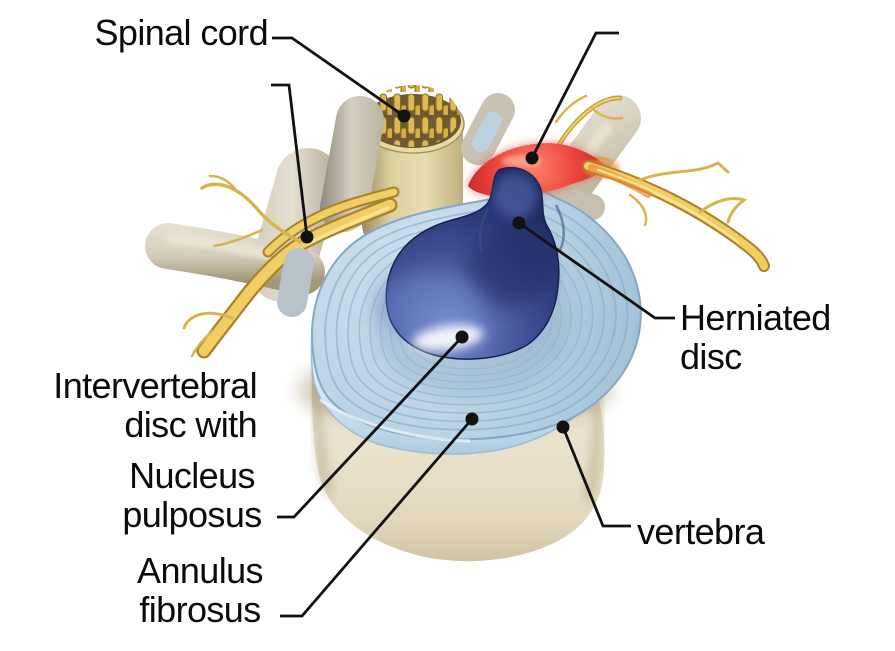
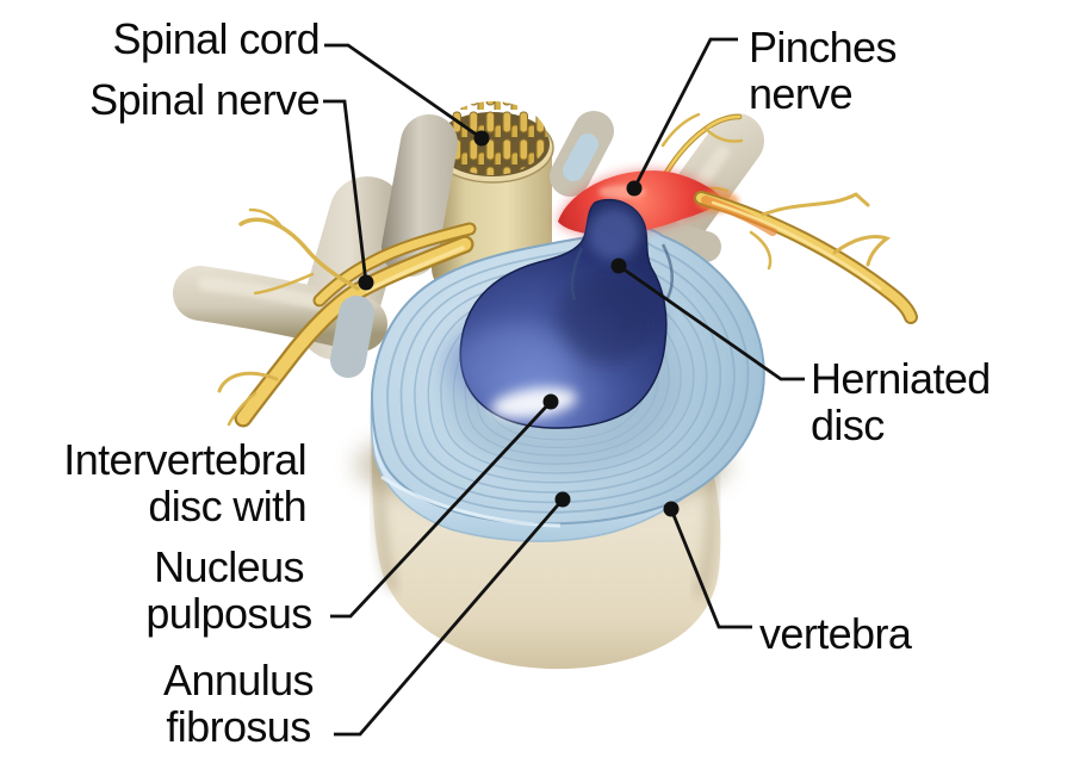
  Spinal cord
+ Spinal nerve
+ Pinches
+ nerve
  Herniated
  disc
  Intervertebral
  disc with
  Nucleus
  pulposus
  Annulus
  fibrosus
  vertebra
